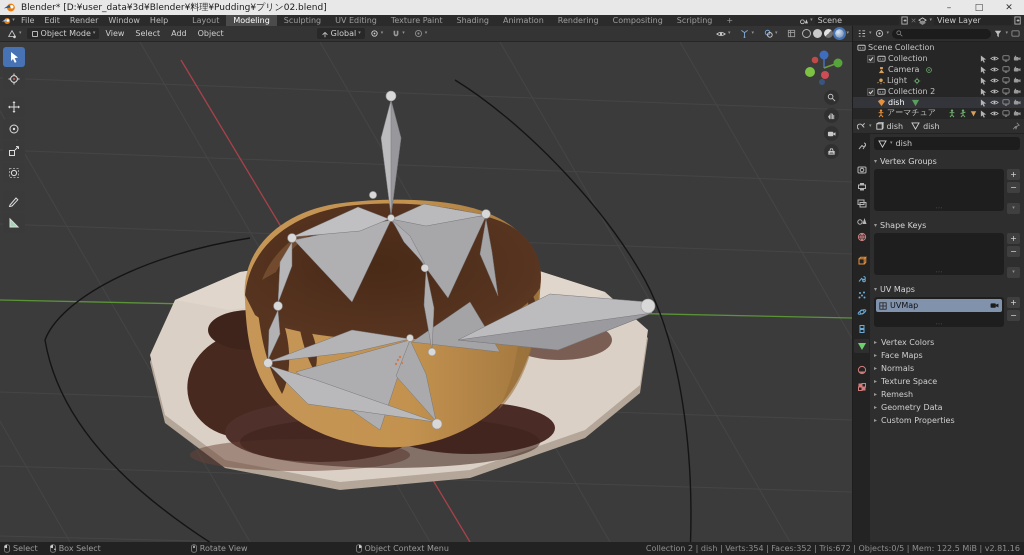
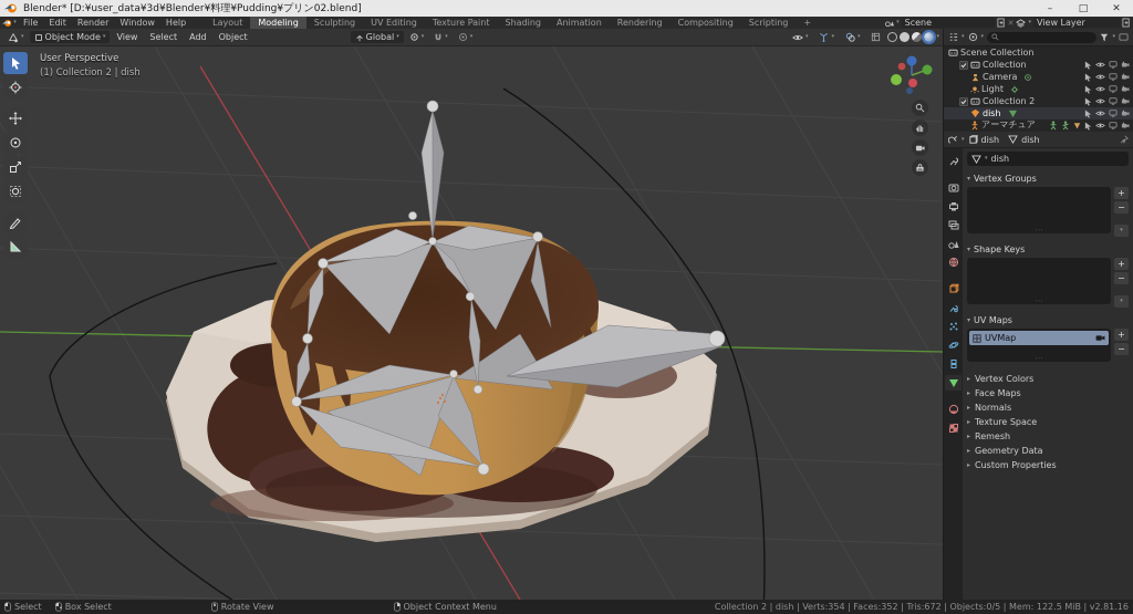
  Blender* [D:¥user_data¥3d¥Blender¥料理¥Pudding¥プリン02.blend]
  –
  □
  ✕
  File
  Edit
  Render
  Window
  Help
  Layout
  Modeling
  Sculpting
  UV Editing
  Texture Paint
  Shading
  Animation
  Rendering
  Compositing
  Scripting
  +
  Scene
  ✕
  View Layer
  Object Mode
  View
  Select
  Add
  Object
  Global
+ User Perspective
+ (1) Collection 2 | dish
  Scene Collection
  Collection
  Camera
  Light
  Collection 2
  dish
  アーマチュア
  dish
  dish
  dish
  Vertex Groups
  ⋯
  +
  −
  Shape Keys
  ⋯
  +
  −
  UV Maps
  UVMap
  ⋯
  +
  −
  Vertex Colors
  Face Maps
  Normals
  Texture Space
  Remesh
  Geometry Data
  Custom Properties
  Select
  Box Select
  Rotate View
  Object Context Menu
  Collection 2 | dish | Verts:354 | Faces:352 | Tris:672 | Objects:0/5 | Mem: 122.5 MiB | v2.81.16
